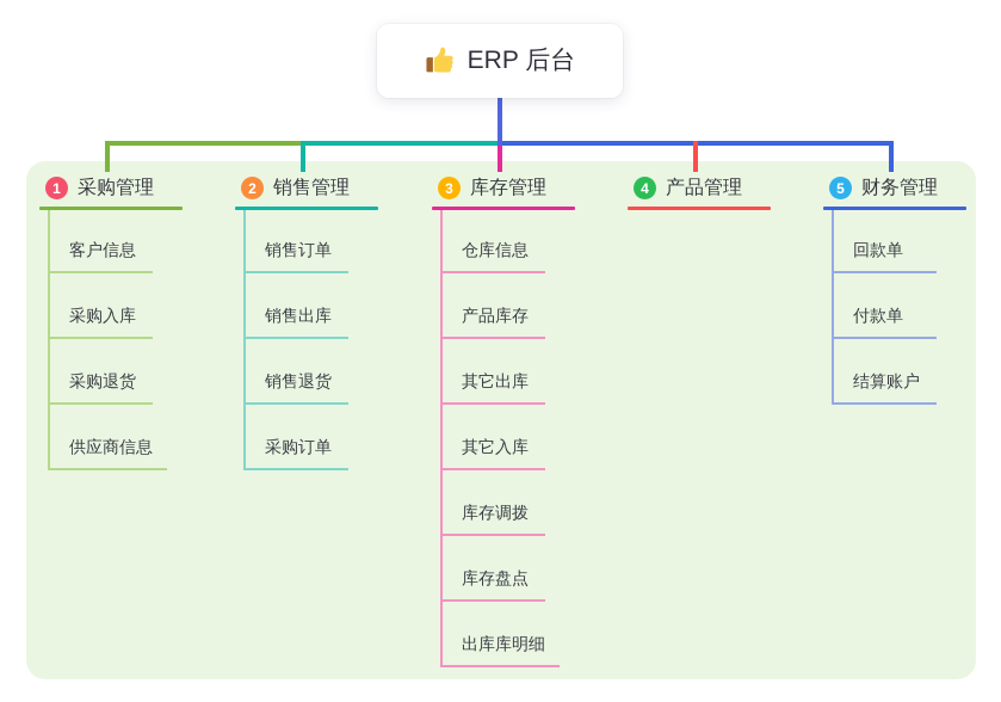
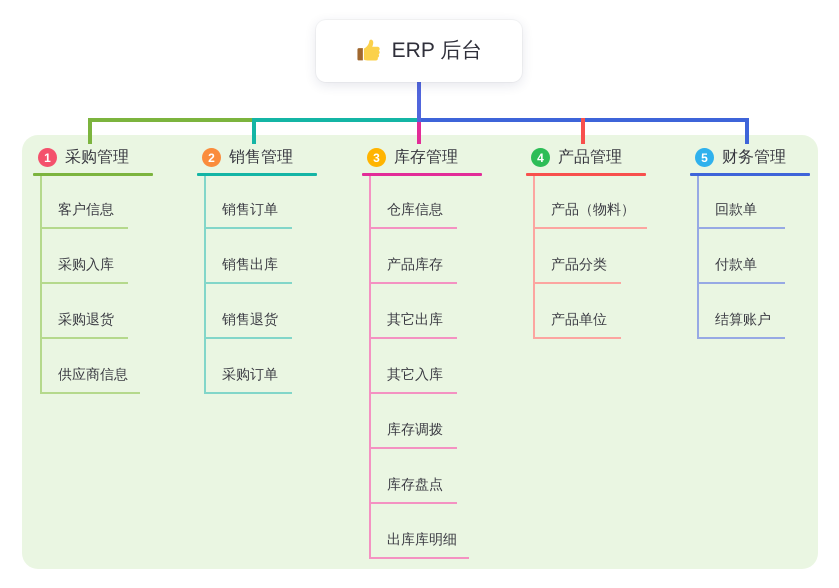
  ERP 后台
  1
  采购管理
  客户信息
  采购入库
  采购退货
  供应商信息
  2
  销售管理
  销售订单
  销售出库
  销售退货
  采购订单
  3
  库存管理
  仓库信息
  产品库存
  其它出库
  其它入库
  库存调拨
  库存盘点
  出库库明细
  4
  产品管理
+ 产品（物料）
+ 产品分类
+ 产品单位
  5
  财务管理
  回款单
  付款单
  结算账户
